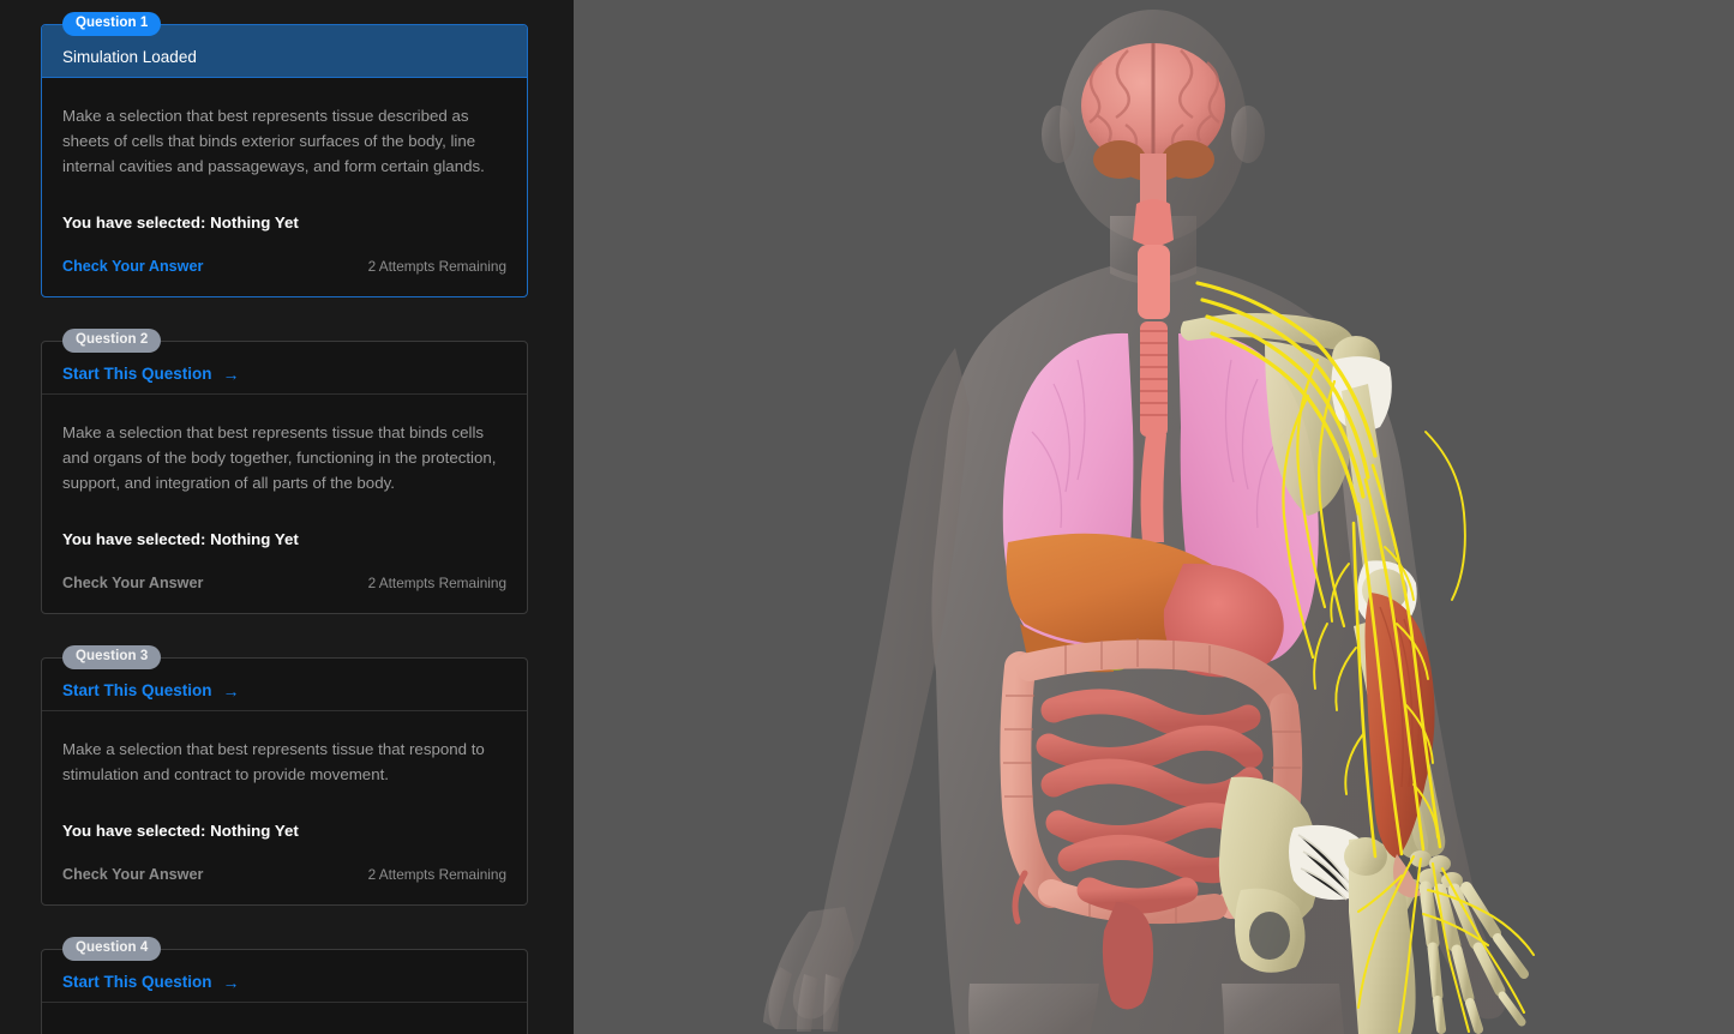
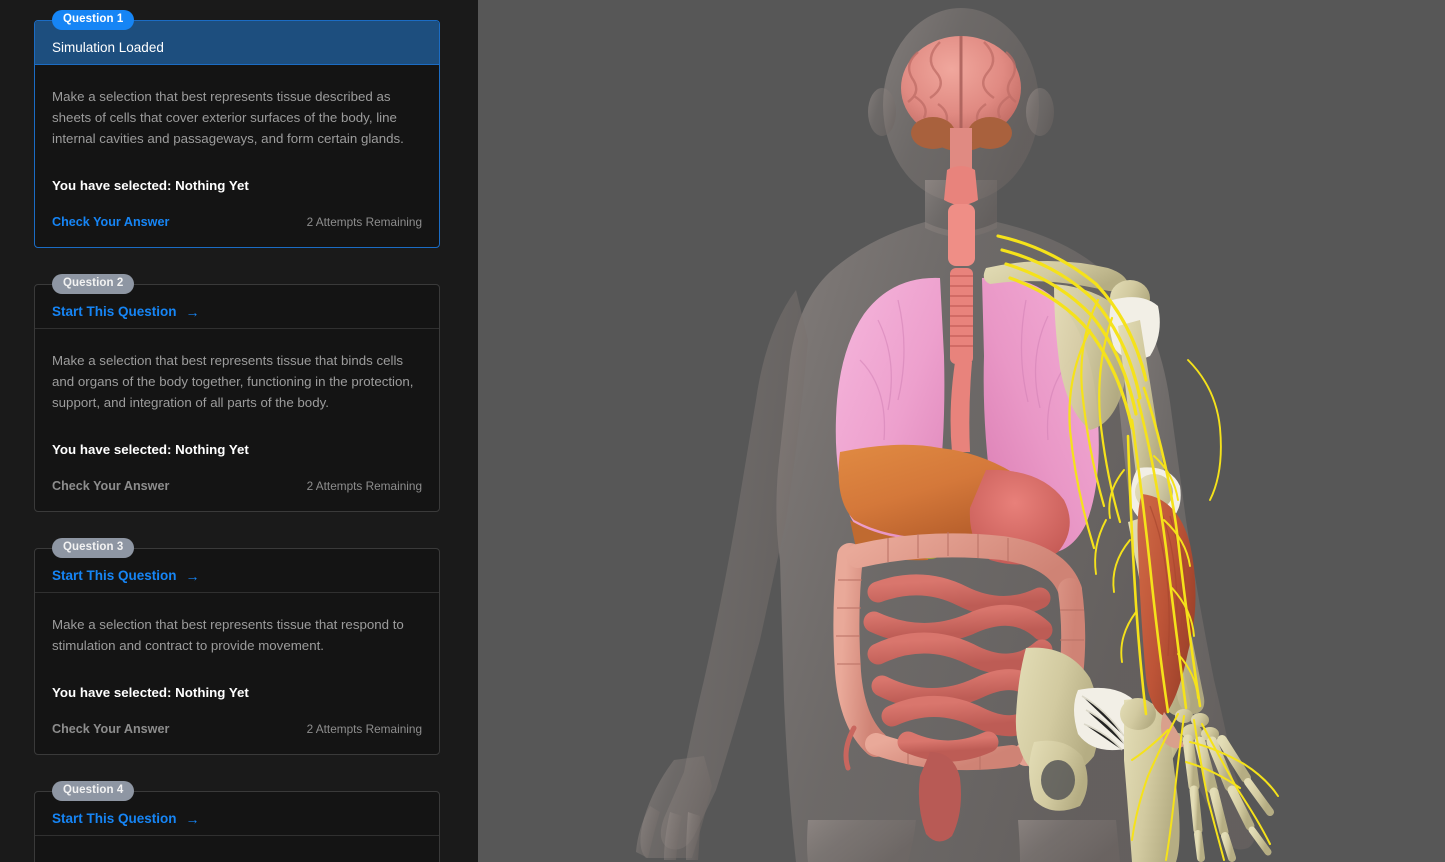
  Question 1
  Simulation Loaded
- Make a selection that best represents tissue described as sheets of cells that binds exterior surfaces of the body, line internal cavities and passageways, and form certain glands.
+ Make a selection that best represents tissue described as sheets of cells that cover exterior surfaces of the body, line internal cavities and passageways, and form certain glands.
  You have selected: Nothing Yet
  Check Your Answer
  2 Attempts Remaining
  Question 2
  Start This Question
  →
  Make a selection that best represents tissue that binds cells and organs of the body together, functioning in the protection, support, and integration of all parts of the body.
  You have selected: Nothing Yet
  Check Your Answer
  2 Attempts Remaining
  Question 3
  Start This Question
  →
  Make a selection that best represents tissue that respond to stimulation and contract to provide movement.
  You have selected: Nothing Yet
  Check Your Answer
  2 Attempts Remaining
  Question 4
  Start This Question
  →
